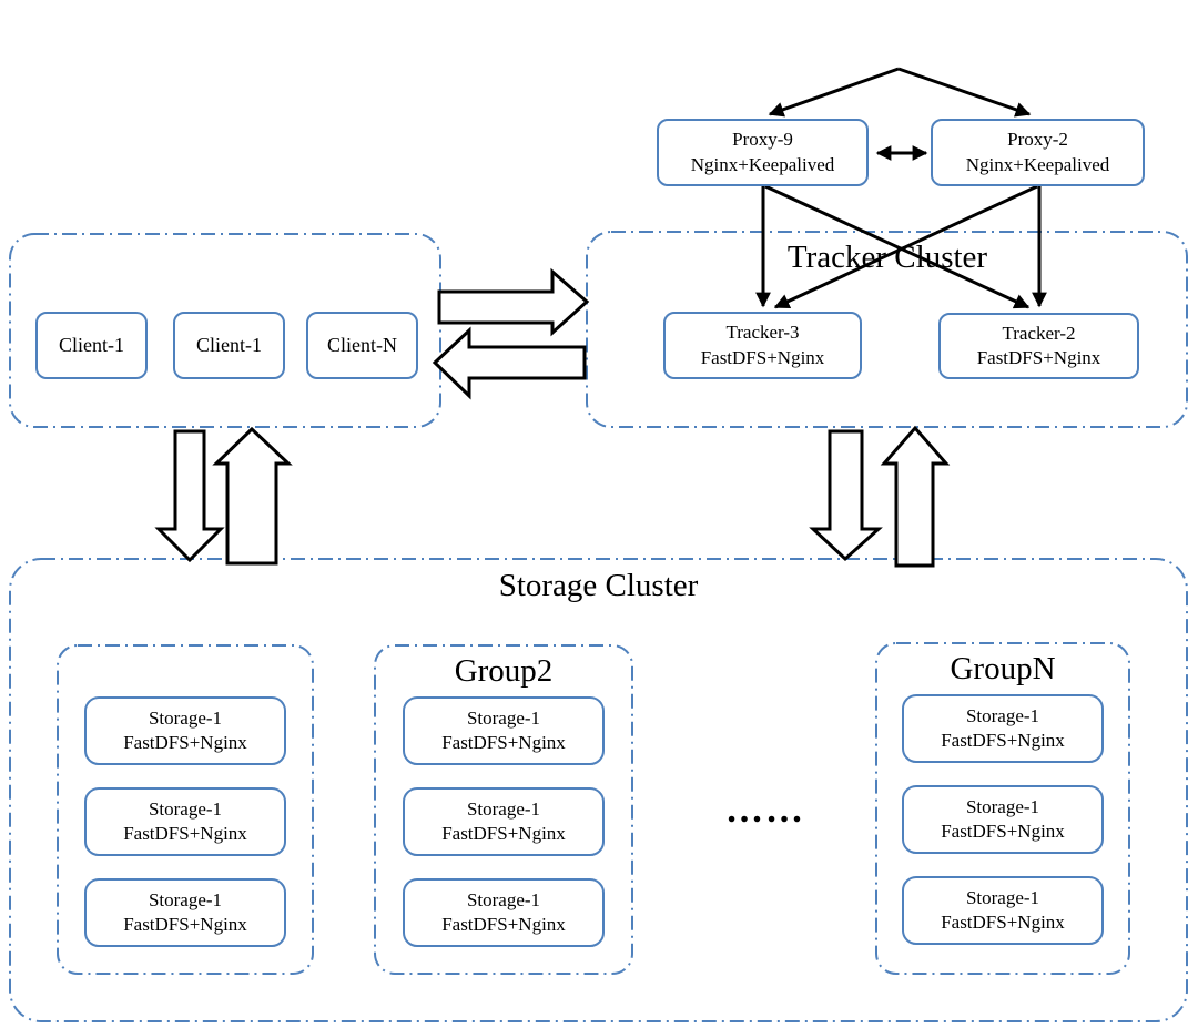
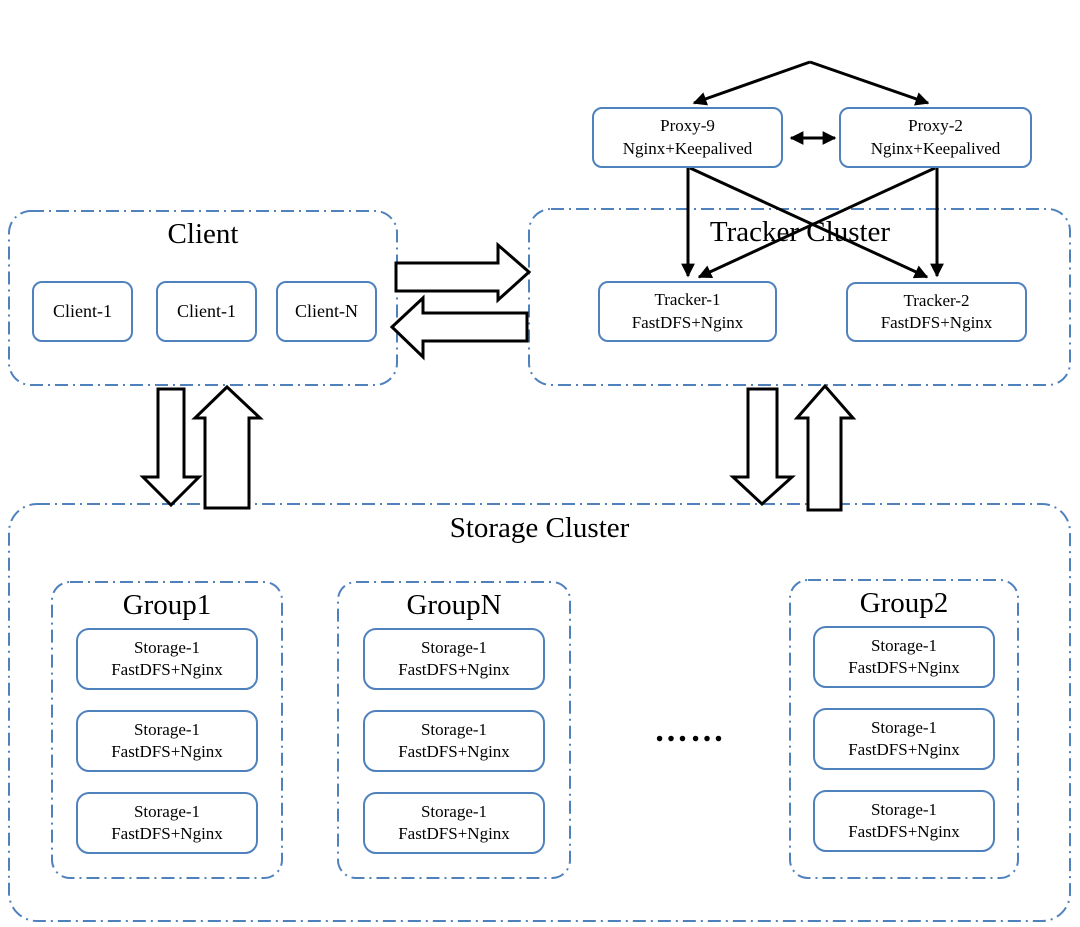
  Proxy-9
  Nginx+Keepalived
  Proxy-2
  Nginx+Keepalived
+ Client
  Client-1
  Client-1
  Client-N
  Tracke Custer
- Tracker-3
+ Tracker-1
  FastDFS+Nginx
  Tracker-2
  FastDFS+Nginx
  Storage Cluster
+ Group1
  Storage-1
  FastDFS+Nginx
  Storage-1
  FastDFS+Nginx
  Storage-1
  FastDFS+Nginx
- Group2
+ GroupN
  Storage-1
  FastDFS+Nginx
  Storage-1
  FastDFS+Nginx
  Storage-1
  FastDFS+Nginx
  ……
- GroupN
+ Group2
  Storage-1
  FastDFS+Nginx
  Storage-1
  FastDFS+Nginx
  Storage-1
  FastDFS+Nginx
